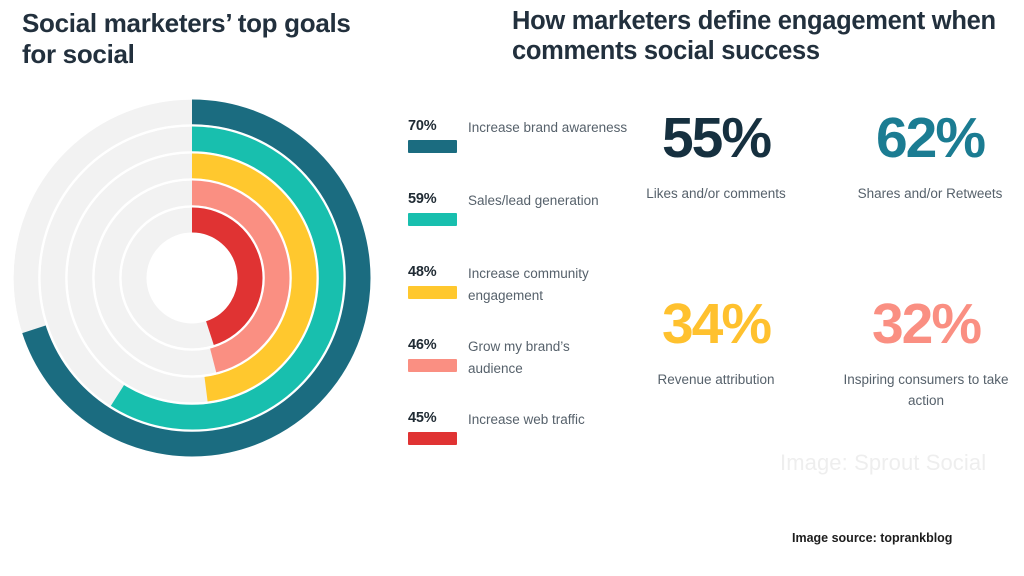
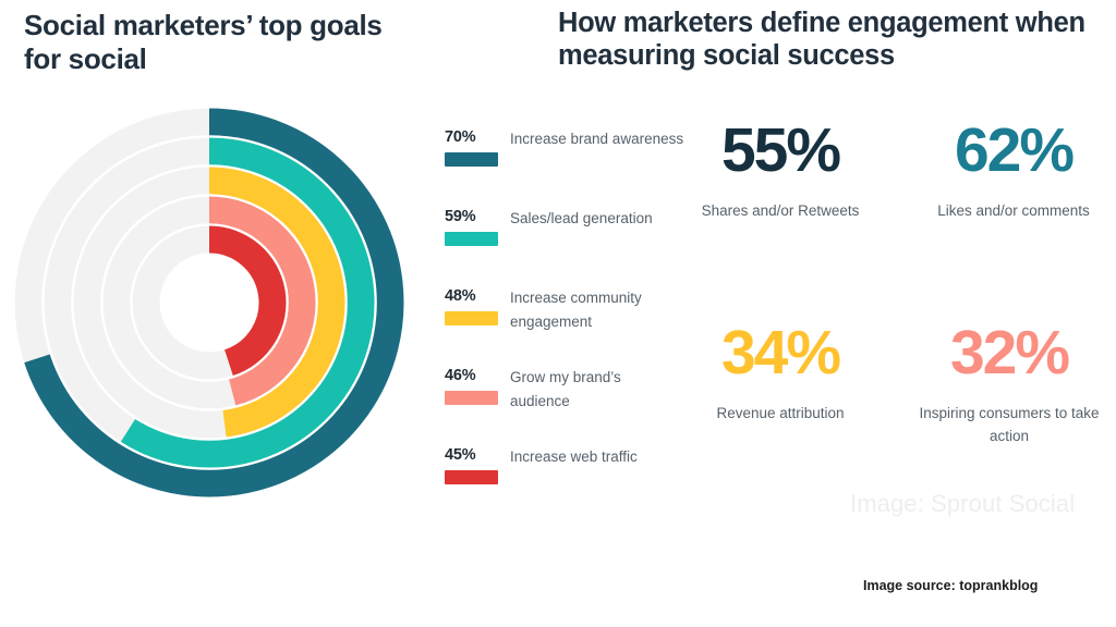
  Social marketers’ top goals for social
- How marketers define engagement when comments social success
+ How marketers define engagement when measuring social success
  70%
  Increase brand awareness
  59%
  Sales/lead generation
  48%
  Increase community engagement
  46%
  Grow my brand’s audience
  45%
  Increase web traffic
  55%
- Likes and/or comments
+ Shares and/or Retweets
  62%
- Shares and/or Retweets
+ Likes and/or comments
  34%
  Revenue attribution
  32%
  Inspiring consumers to take action
  Image source: toprankblog
